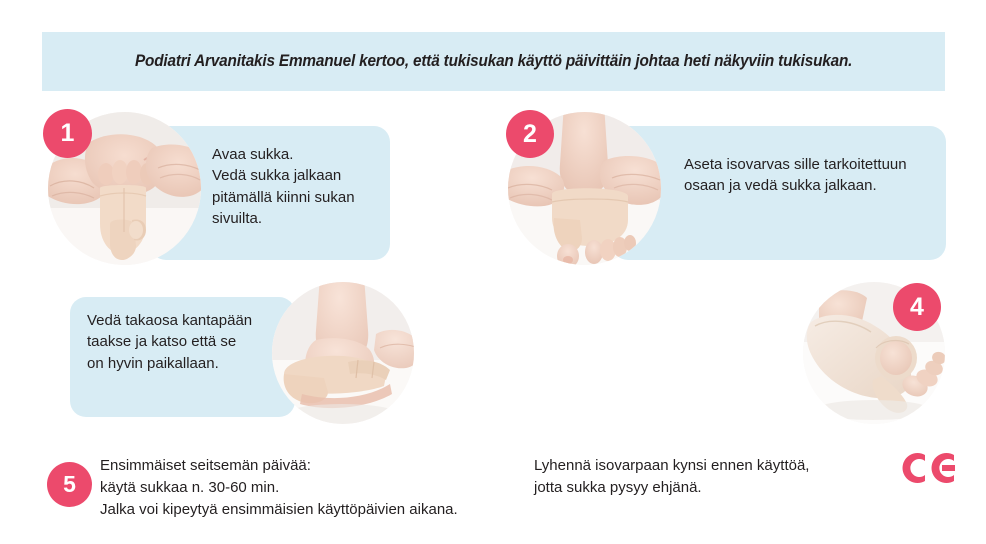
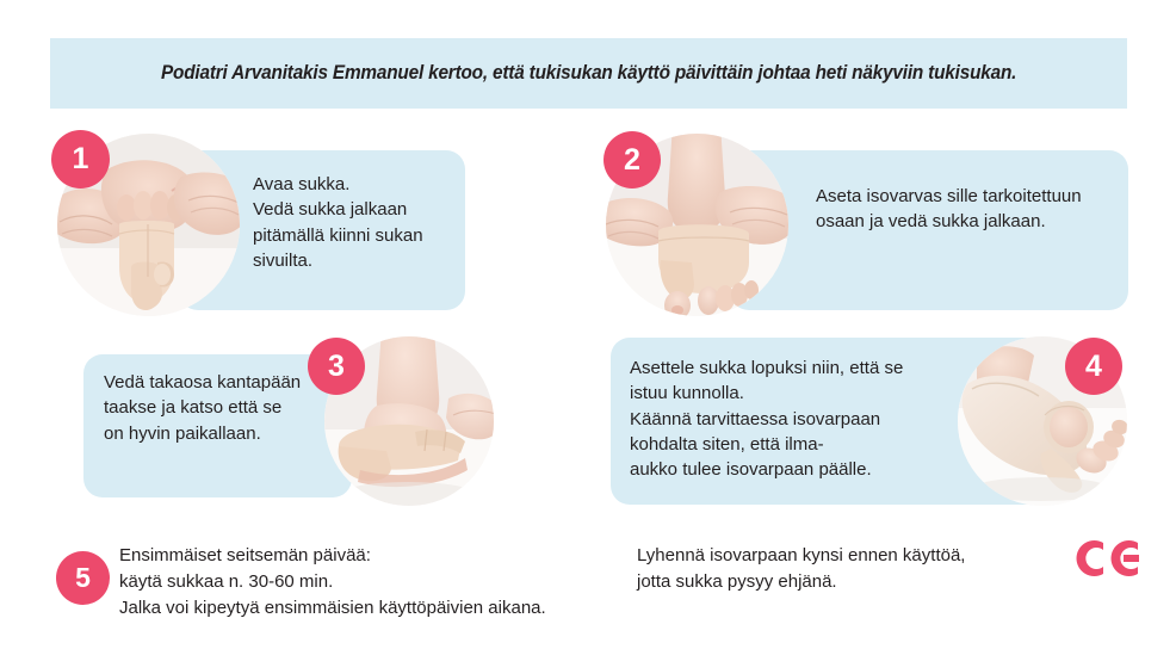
  Podiatri Arvanitakis Emmanuel kertoo, että tukisukan käyttö päivittäin johtaa heti näkyviin tukisukan.
  Avaa sukka.
  Vedä sukka jalkaan
  pitämällä kiinni sukan
  sivuilta.
  1
  Aseta isovarvas sille tarkoitettuun
  osaan ja vedä sukka jalkaan.
  2
  Vedä takaosa kantapään
  taakse ja katso että se
  on hyvin paikallaan.
+ 3
+ Asettele sukka lopuksi niin, että se
+ istuu kunnolla.
+ Käännä tarvittaessa isovarpaan
+ kohdalta siten, että ilma-
+ aukko tulee isovarpaan päälle.
  4
  5
  Ensimmäiset seitsemän päivää:
  käytä sukkaa n. 30-60 min.
  Jalka voi kipeytyä ensimmäisien käyttöpäivien aikana.
  Lyhennä isovarpaan kynsi ennen käyttöä,
  jotta sukka pysyy ehjänä.
